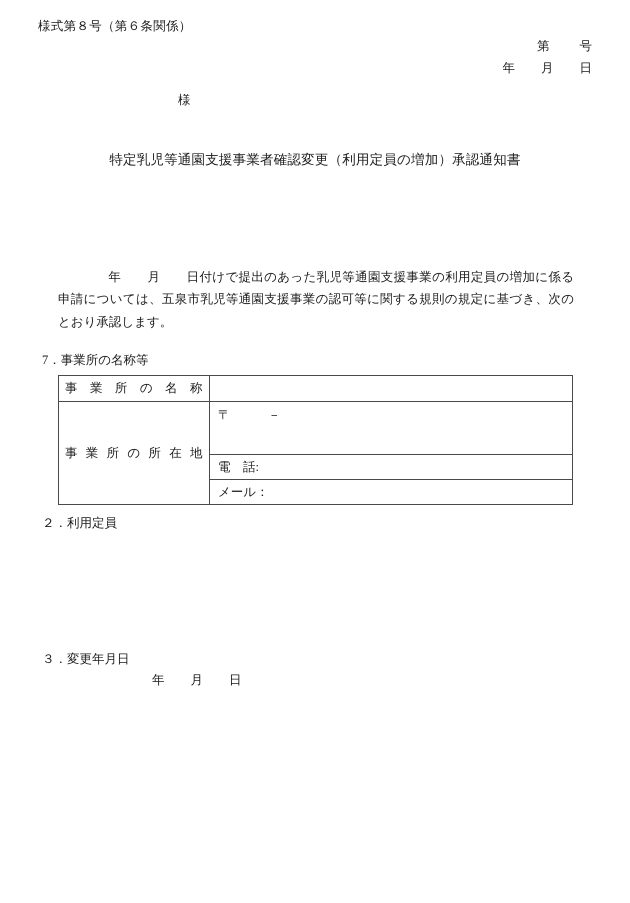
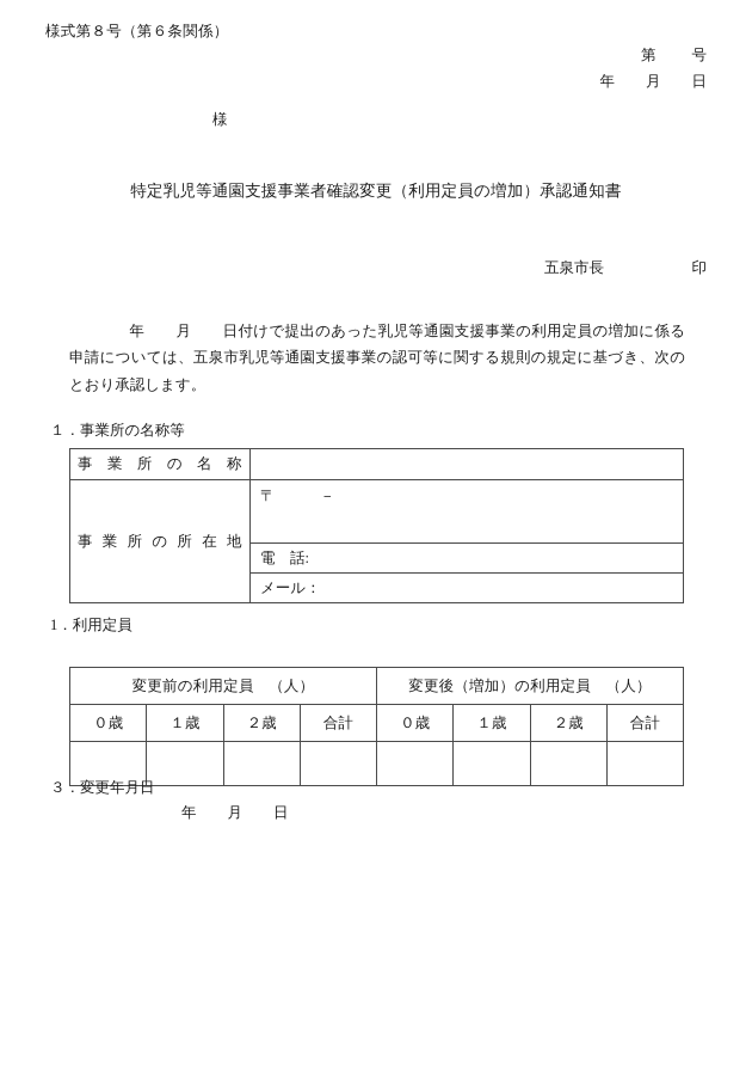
  様式第８号（第６条関係）
  第 号
  年 月 日
  様
  特定乳児等通園支援事業者確認変更（利用定員の増加）承認通知書
+ 五泉市長 印
  年 月 日付けで提出のあった乳児等通園支援事業の利用定員の増加に係る申請については、五泉市乳児等通園支援事業の認可等に関する規則の規定に基づき、次のとおり承認します。
- 7．事業所の名称等
+ １．事業所の名称等
  事業所の名称
  事業所の所在地	〒 －
  電 話:
  メール：
- ２．利用定員
+ 1．利用定員
+ 変更前の利用定員 （人）	変更後（増加）の利用定員 （人）
+ ０歳	１歳	２歳	合計	０歳	１歳	２歳	合計
  ３．変更年月日
  年 月 日
